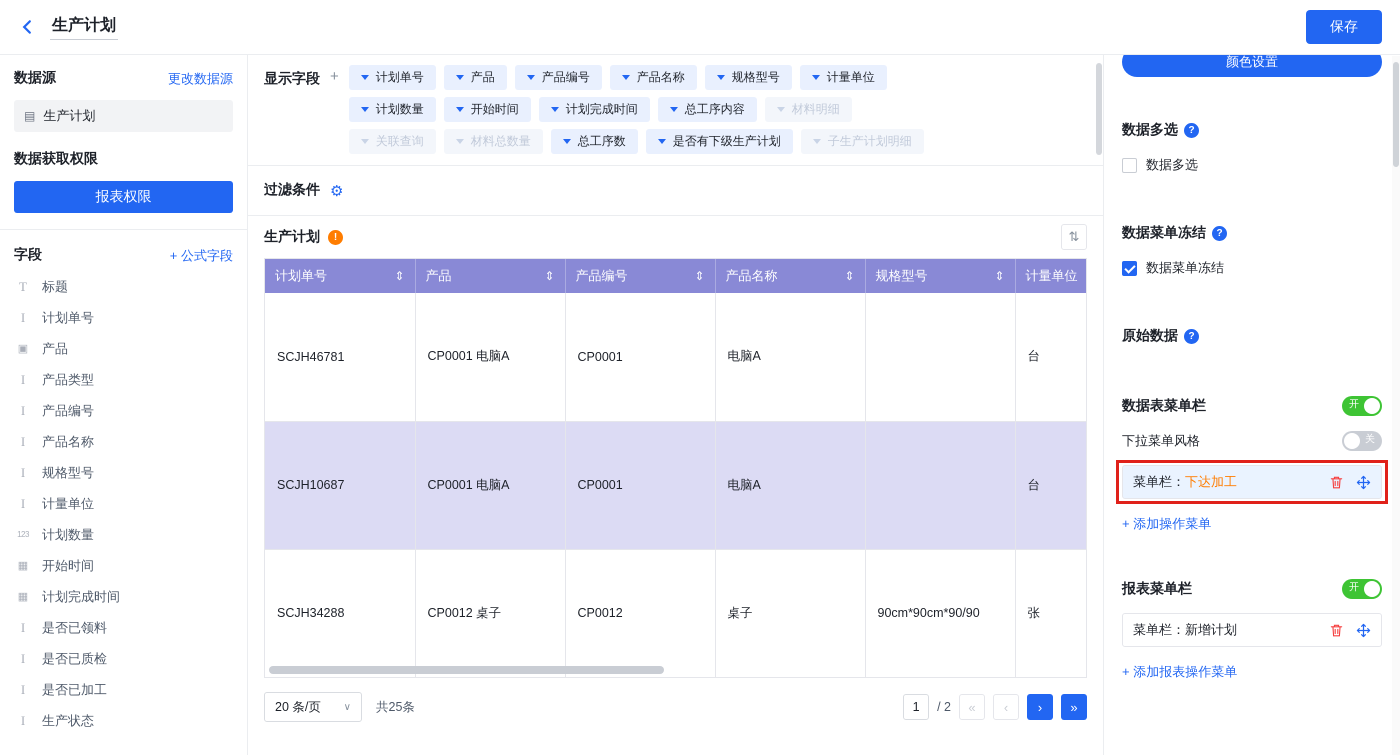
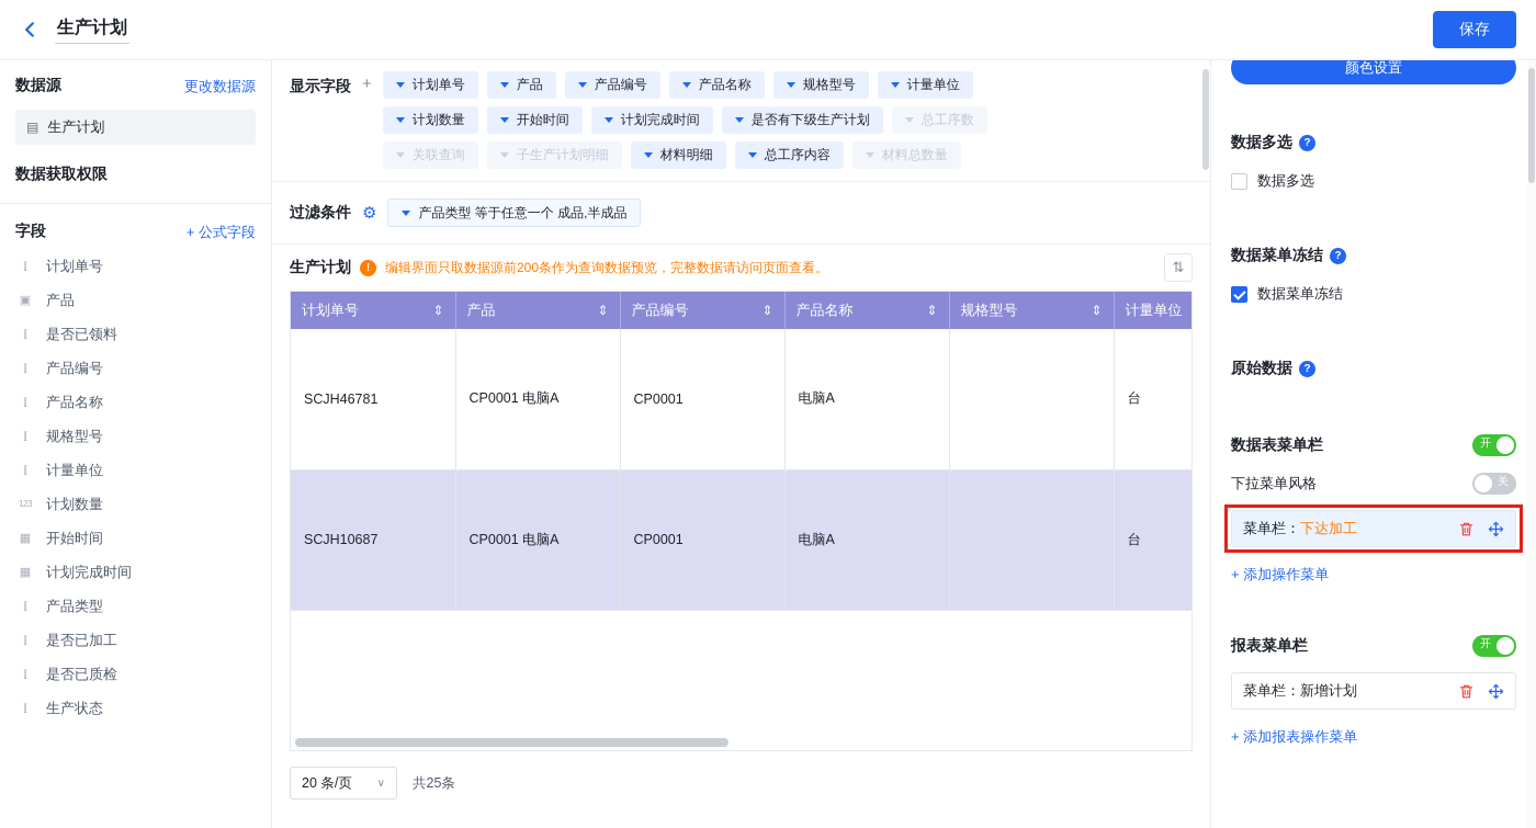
  生产计划
  保存
  数据源
  更改数据源
  ▤
  生产计划
  数据获取权限
- 报表权限
  字段
  + 公式字段
- T
- 标题
  I
  计划单号
  ▣
  产品
  I
- 产品类型
+ 是否已领料
  I
  产品编号
  I
  产品名称
  I
  规格型号
  I
  计量单位
  123
  计划数量
  ▦
  开始时间
  ▦
  计划完成时间
  I
- 是否已领料
+ 产品类型
  I
- 是否已质检
+ 是否已加工
  I
- 是否已加工
+ 是否已质检
  I
  生产状态
  显示字段
  +
  计划单号
  产品
  产品编号
  产品名称
  规格型号
  计量单位
  计划数量
  开始时间
  计划完成时间
- 总工序内容
+ 是否有下级生产计划
- 材料明细
+ 总工序数
  关联查询
- 材料总数量
+ 子生产计划明细
- 总工序数
+ 材料明细
- 是否有下级生产计划
+ 总工序内容
- 子生产计划明细
+ 材料总数量
  过滤条件
  ⚙
+ 产品类型 等于任意一个 成品,半成品
  生产计划
  !
+ 编辑界面只取数据源前200条作为查询数据预览，完整数据请访问页面查看。
  ⇅
  计划单号 ⇕	产品 ⇕	产品编号 ⇕	产品名称 ⇕	规格型号 ⇕	计量单位
  SCJH46781	CP0001 电脑A	CP0001	电脑A		台
  SCJH10687	CP0001 电脑A	CP0001	电脑A		台
- SCJH34288	CP0012 桌子	CP0012	桌子	90cm*90cm*90/90	张
  20 条/页
  ∨
  共25条
- 1
- / 2
- «
- ‹
- ›
- »
  颜色设置
  数据多选
  ?
  数据多选
  数据菜单冻结
  ?
  数据菜单冻结
  原始数据
  ?
  数据表菜单栏
  开
  下拉菜单风格
  关
  菜单栏：
  下达加工
  + 添加操作菜单
  报表菜单栏
  开
  菜单栏：
  新增计划
  + 添加报表操作菜单
